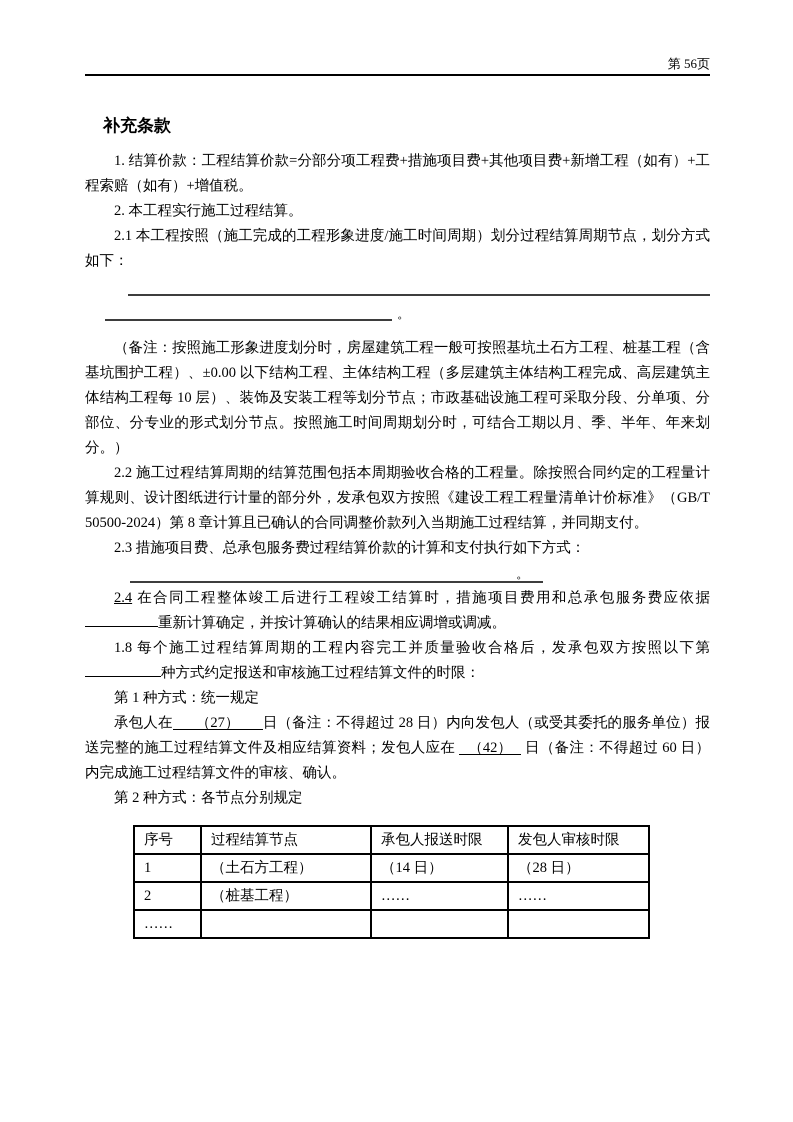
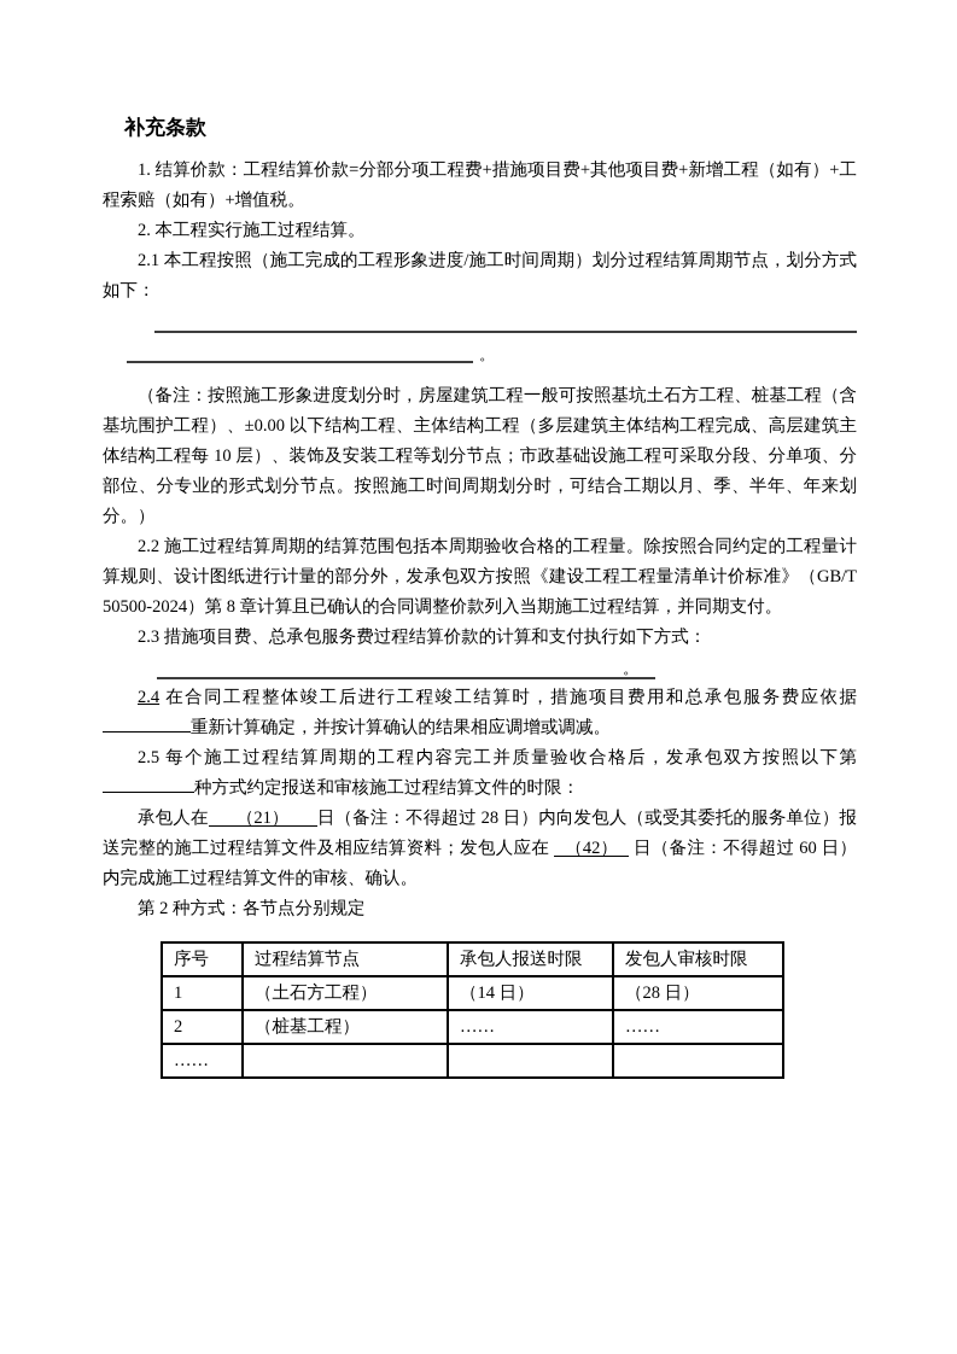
- 第 56页
  补充条款
  1. 结算价款：工程结算价款=分部分项工程费+措施项目费+其他项目费+新增工程（如有）+工程索赔（如有）+增值税。
  2. 本工程实行施工过程结算。
  2.1 本工程按照（施工完成的工程形象进度/施工时间周期）划分过程结算周期节点，划分方式如下：
  。
  （备注：按照施工形象进度划分时，房屋建筑工程一般可按照基坑土石方工程、桩基工程（含基坑围护工程）、±0.00 以下结构工程、主体结构工程（多层建筑主体结构工程完成、高层建筑主体结构工程每 10 层）、装饰及安装工程等划分节点；市政基础设施工程可采取分段、分单项、分部位、分专业的形式划分节点。按照施工时间周期划分时，可结合工期以月、季、半年、年来划分。）
  2.2 施工过程结算周期的结算范围包括本周期验收合格的工程量。除按照合同约定的工程量计算规则、设计图纸进行计量的部分外，发承包双方按照《建设工程工程量清单计价标准》（GB/T 50500-2024）第 8 章计算且已确认的合同调整价款列入当期施工过程结算，并同期支付。
  2.3 措施项目费、总承包服务费过程结算价款的计算和支付执行如下方式：
  。
  2.4 在合同工程整体竣工后进行工程竣工结算时，措施项目费用和总承包服务费应依据重新计算确定，并按计算确认的结果相应调增或调减。
- 1.8 每个施工过程结算周期的工程内容完工并质量验收合格后，发承包双方按照以下第种方式约定报送和审核施工过程结算文件的时限：
+ 2.5 每个施工过程结算周期的工程内容完工并质量验收合格后，发承包双方按照以下第种方式约定报送和审核施工过程结算文件的时限：
- 第 1 种方式：统一规定
- 承包人在 （27） 日（备注：不得超过 28 日）内向发包人（或受其委托的服务单位）报送完整的施工过程结算文件及相应结算资料；发包人应在 （42） 日（备注：不得超过 60 日）内完成施工过程结算文件的审核、确认。
+ 承包人在 （21） 日（备注：不得超过 28 日）内向发包人（或受其委托的服务单位）报送完整的施工过程结算文件及相应结算资料；发包人应在 （42） 日（备注：不得超过 60 日）内完成施工过程结算文件的审核、确认。
  第 2 种方式：各节点分别规定
  序号	过程结算节点	承包人报送时限	发包人审核时限
  1	（土石方工程）	（14 日）	（28 日）
  2	（桩基工程）	……	……
  ……
